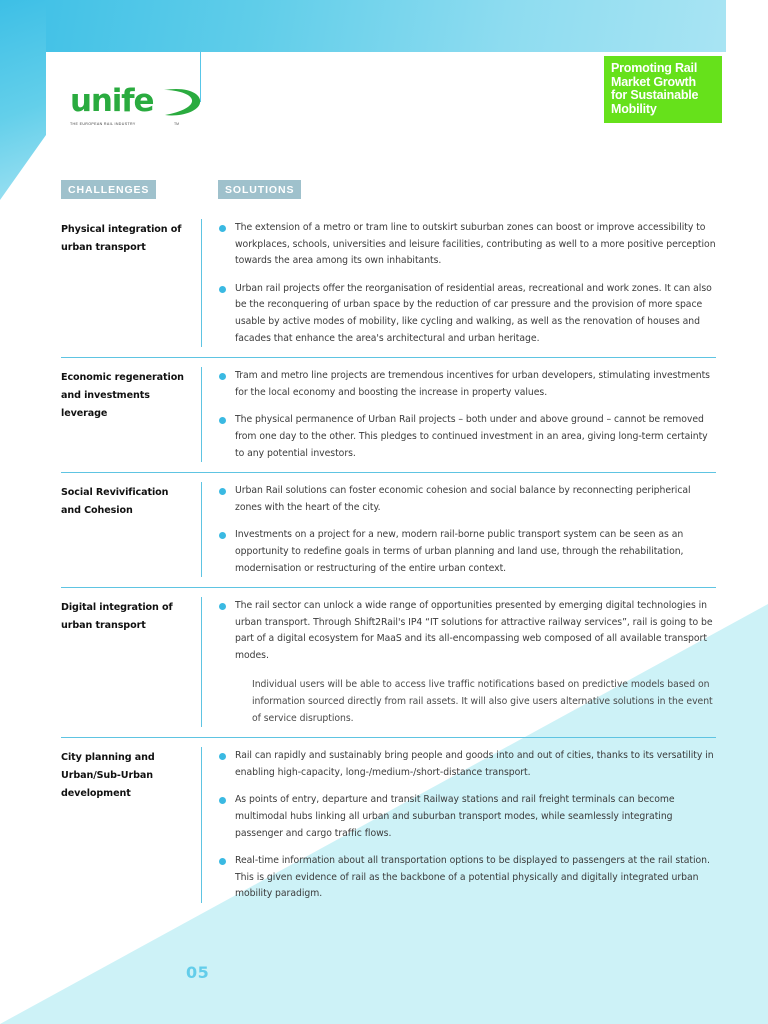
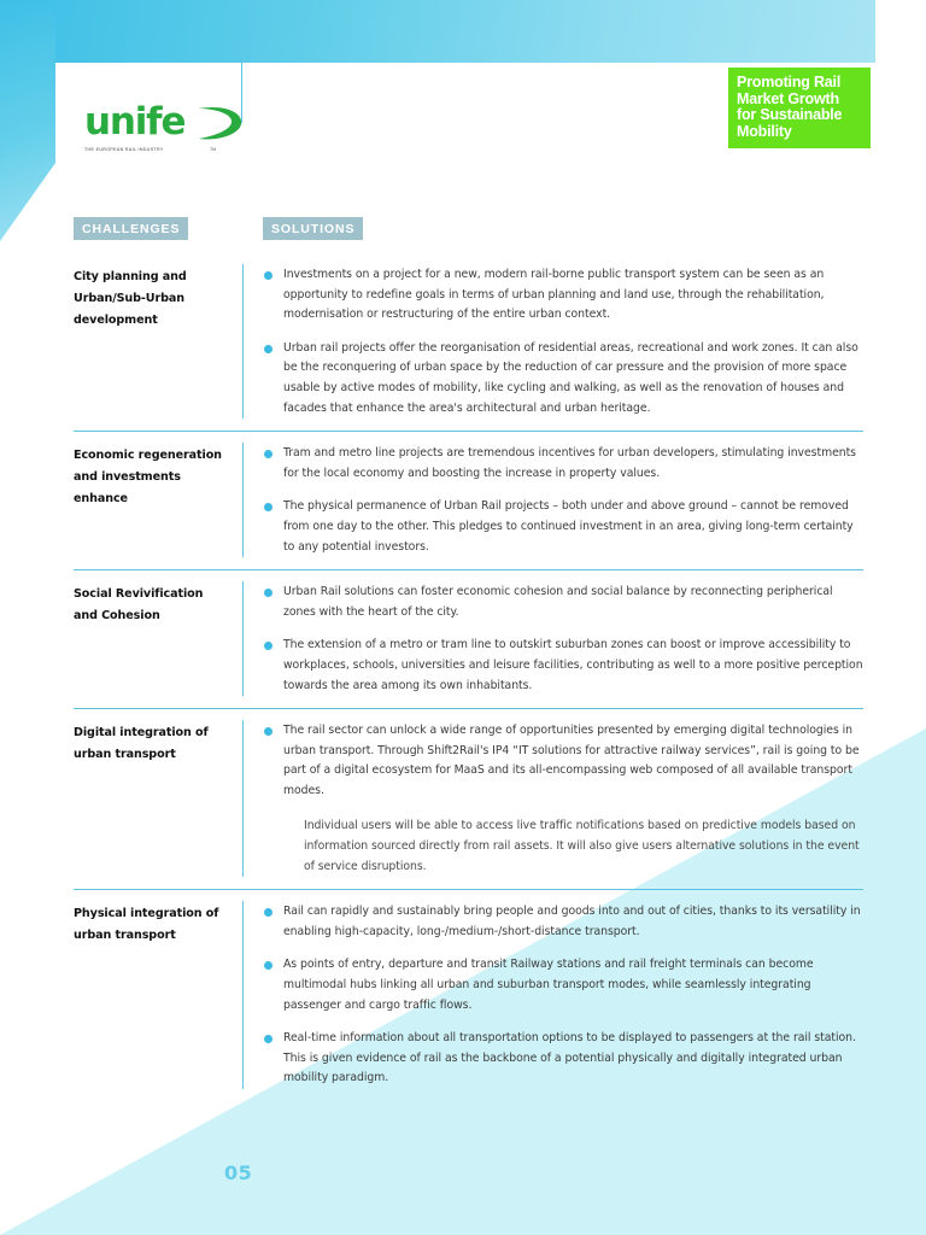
  unife
  Promoting Rail
  Market Growth
  for Sustainable
  Mobility
  CHALLENGES
  SOLUTIONS
- Physical integration of urban transport
+ City planning and Urban/Sub-Urban development
- The extension of a metro or tram line to outskirt suburban zones can boost or improve accessibility to workplaces, schools, universities and leisure facilities, contributing as well to a more positive perception towards the area among its own inhabitants.
+ Investments on a project for a new, modern rail-borne public transport system can be seen as an opportunity to redefine goals in terms of urban planning and land use, through the rehabilitation, modernisation or restructuring of the entire urban context.
  Urban rail projects offer the reorganisation of residential areas, recreational and work zones. It can also be the reconquering of urban space by the reduction of car pressure and the provision of more space usable by active modes of mobility, like cycling and walking, as well as the renovation of houses and facades that enhance the area's architectural and urban heritage.
- Economic regeneration and investments leverage
+ Economic regeneration and investments enhance
  Tram and metro line projects are tremendous incentives for urban developers, stimulating investments for the local economy and boosting the increase in property values.
  The physical permanence of Urban Rail projects – both under and above ground – cannot be removed from one day to the other. This pledges to continued investment in an area, giving long-term certainty to any potential investors.
  Social Revivification and Cohesion
  Urban Rail solutions can foster economic cohesion and social balance by reconnecting peripherical zones with the heart of the city.
- Investments on a project for a new, modern rail-borne public transport system can be seen as an opportunity to redefine goals in terms of urban planning and land use, through the rehabilitation, modernisation or restructuring of the entire urban context.
+ The extension of a metro or tram line to outskirt suburban zones can boost or improve accessibility to workplaces, schools, universities and leisure facilities, contributing as well to a more positive perception towards the area among its own inhabitants.
  Digital integration of urban transport
  The rail sector can unlock a wide range of opportunities presented by emerging digital technologies in urban transport. Through Shift2Rail's IP4 “IT solutions for attractive railway services”, rail is going to be part of a digital ecosystem for MaaS and its all-encompassing web composed of all available transport modes.
  Individual users will be able to access live traffic notifications based on predictive models based on information sourced directly from rail assets. It will also give users alternative solutions in the event of service disruptions.
- City planning and Urban/Sub-Urban development
+ Physical integration of urban transport
  Rail can rapidly and sustainably bring people and goods into and out of cities, thanks to its versatility in enabling high-capacity, long-/medium-/short-distance transport.
  As points of entry, departure and transit Railway stations and rail freight terminals can become multimodal hubs linking all urban and suburban transport modes, while seamlessly integrating passenger and cargo traffic flows.
  Real-time information about all transportation options to be displayed to passengers at the rail station. This is given evidence of rail as the backbone of a potential physically and digitally integrated urban mobility paradigm.
  05
